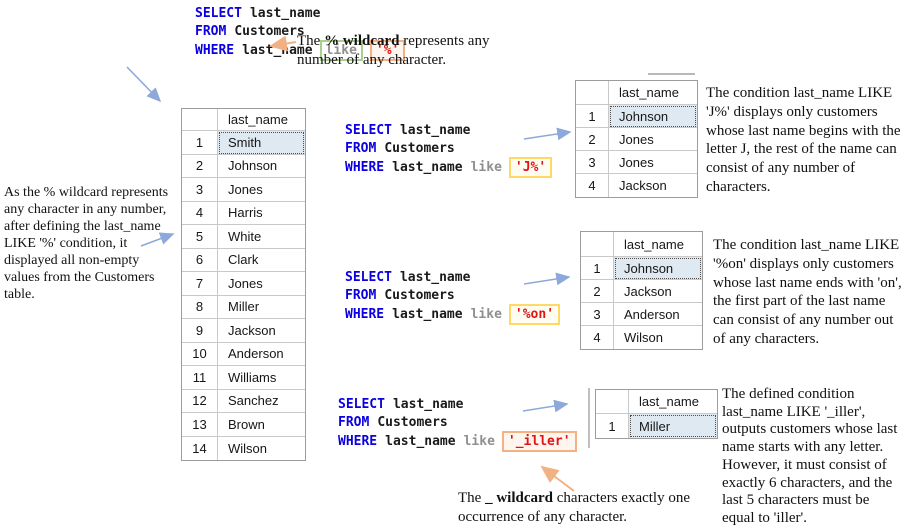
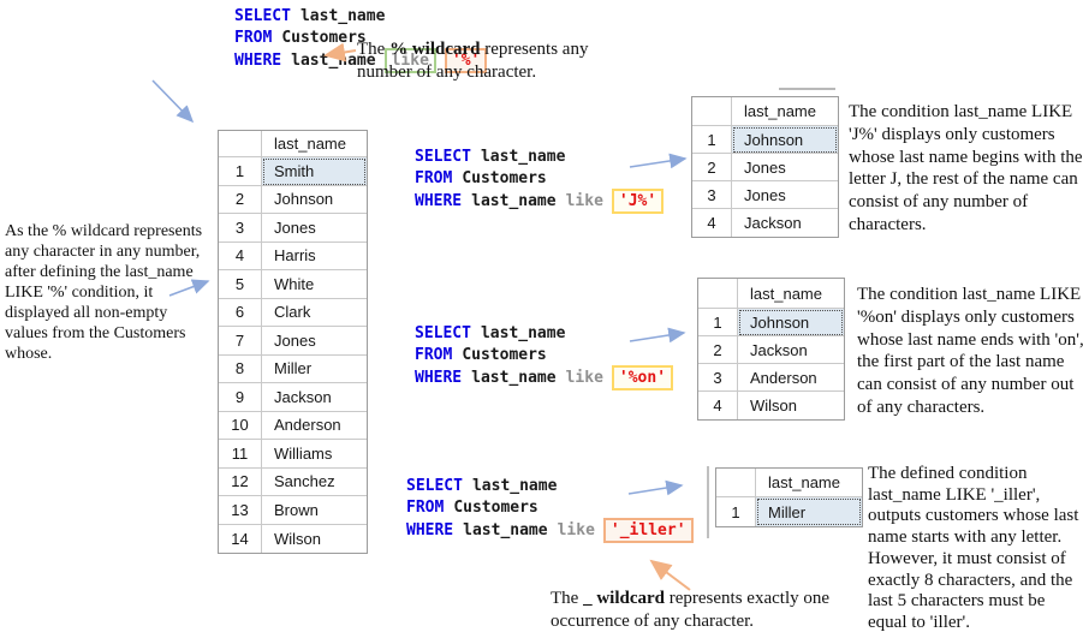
  SELECT
  last_name
  FROM
  Customers
  WHERE
  last_name
  like
  '%'
  SELECT
  last_name
  FROM
  Customers
  WHERE
  last_name
  like
  'J%'
  SELECT
  last_name
  FROM
  Customers
  WHERE
  last_name
  like
  '%on'
  SELECT
  last_name
  FROM
  Customers
  WHERE
  last_name
  like
  '_iller'
  The % wildcard represents any number of any character.
- As the % wildcard represents any character in any number, after defining the last_name LIKE '%' condition, it displayed all non-empty values from the Customers table.
+ As the % wildcard represents any character in any number, after defining the last_name LIKE '%' condition, it displayed all non-empty values from the Customers whose.
  The condition last_name LIKE 'J%' displays only customers whose last name begins with the letter J, the rest of the name can consist of any number of characters.
  The condition last_name LIKE '%on' displays only customers whose last name ends with 'on', the first part of the last name can consist of any number out of any characters.
- The defined condition last_name LIKE '_iller', outputs customers whose last name starts with any letter. However, it must consist of exactly 6 characters, and the last 5 characters must be equal to 'iller'.
+ The defined condition last_name LIKE '_iller', outputs customers whose last name starts with any letter. However, it must consist of exactly 8 characters, and the last 5 characters must be equal to 'iller'.
- The _ wildcard characters exactly one occurrence of any character.
+ The _ wildcard represents exactly one occurrence of any character.
  last_name
  1
  Smith
  2
  Johnson
  3
  Jones
  4
  Harris
  5
  White
  6
  Clark
  7
  Jones
  8
  Miller
  9
  Jackson
  10
  Anderson
  11
  Williams
  12
  Sanchez
  13
  Brown
  14
  Wilson
  last_name
  1
  Johnson
  2
  Jones
  3
  Jones
  4
  Jackson
  last_name
  1
  Johnson
  2
  Jackson
  3
  Anderson
  4
  Wilson
  last_name
  1
  Miller
